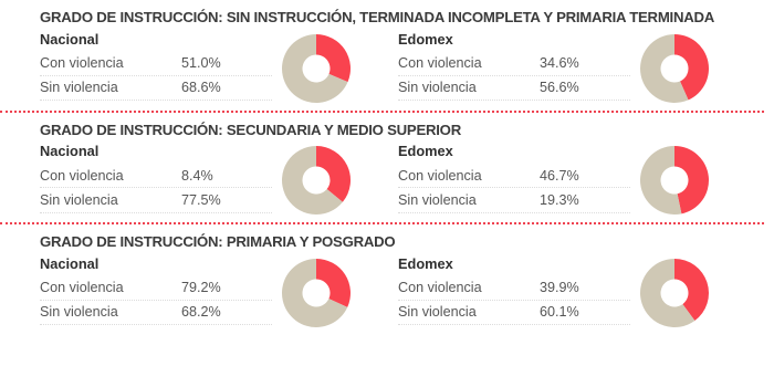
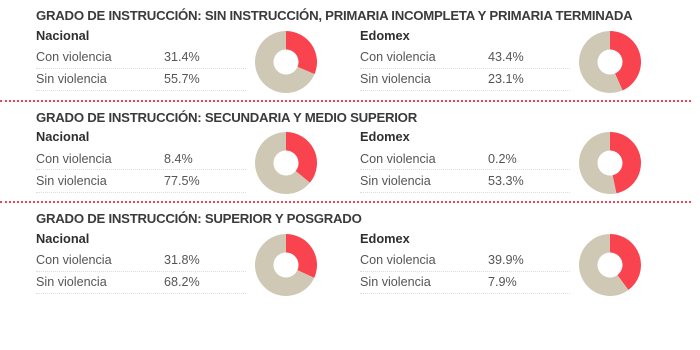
- GRADO DE INSTRUCCIÓN: SIN INSTRUCCIÓN, TERMINADA INCOMPLETA Y PRIMARIA TERMINADA
+ GRADO DE INSTRUCCIÓN: SIN INSTRUCCIÓN, PRIMARIA INCOMPLETA Y PRIMARIA TERMINADA
  Nacional
  Con violencia
- 51.0%
+ 31.4%
  Sin violencia
- 68.6%
+ 55.7%
  Edomex
  Con violencia
- 34.6%
+ 43.4%
  Sin violencia
- 56.6%
+ 23.1%
  GRADO DE INSTRUCCIÓN: SECUNDARIA Y MEDIO SUPERIOR
  Nacional
  Con violencia
  8.4%
  Sin violencia
  77.5%
  Edomex
  Con violencia
- 46.7%
+ 0.2%
  Sin violencia
- 19.3%
+ 53.3%
- GRADO DE INSTRUCCIÓN: PRIMARIA Y POSGRADO
+ GRADO DE INSTRUCCIÓN: SUPERIOR Y POSGRADO
  Nacional
  Con violencia
- 79.2%
+ 31.8%
  Sin violencia
  68.2%
  Edomex
  Con violencia
  39.9%
  Sin violencia
- 60.1%
+ 7.9%
